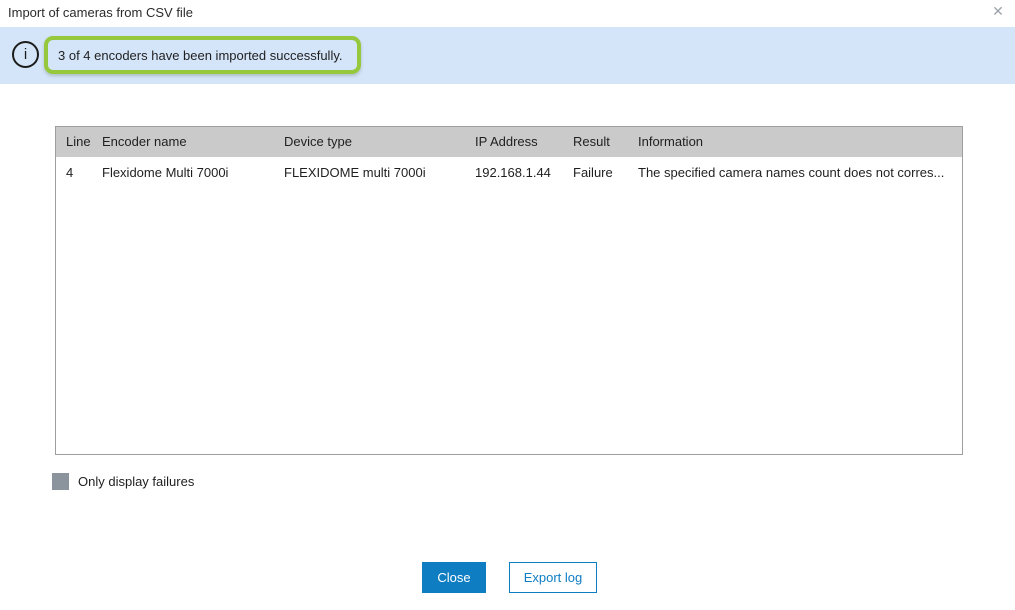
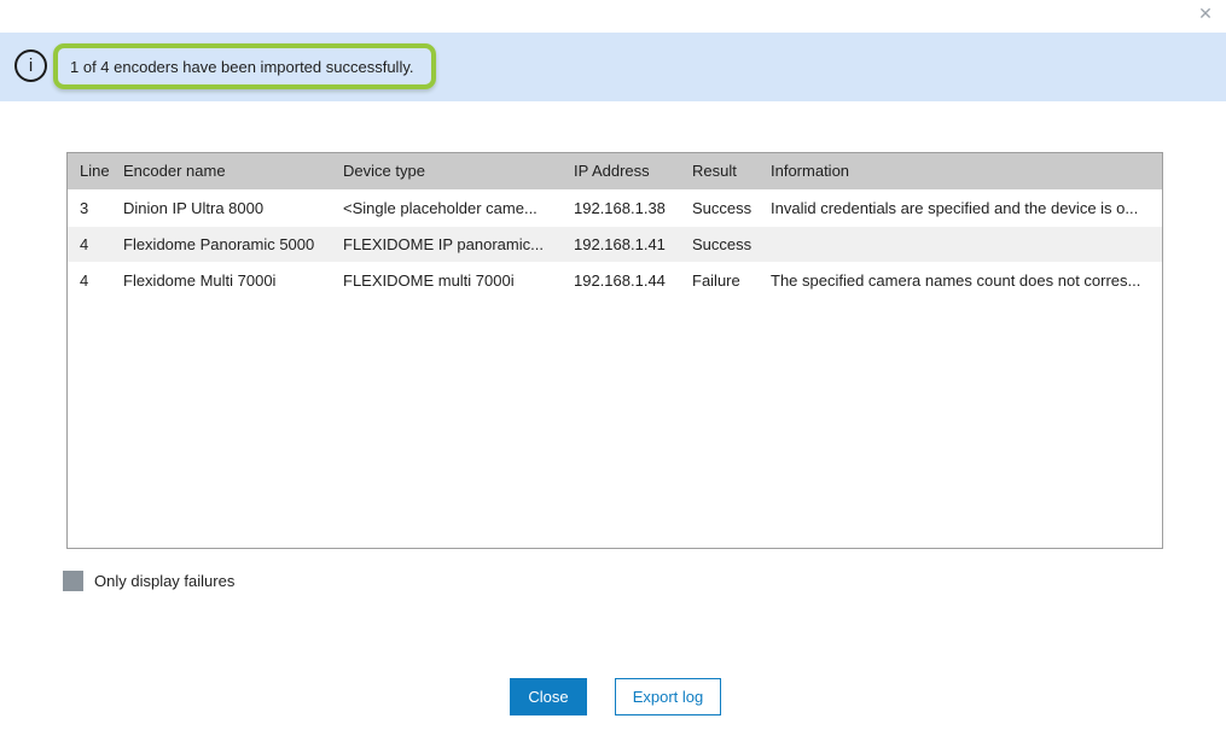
- Import of cameras from CSV file
  ✕
  i
- 3 of 4 encoders have been imported successfully.
+ 1 of 4 encoders have been imported successfully.
  Line	Encoder name	Device type	IP Address	Result	Information
+ 3	Dinion IP Ultra 8000	<Single placeholder came...	192.168.1.38	Success	Invalid credentials are specified and the device is o...
+ 4	Flexidome Panoramic 5000	FLEXIDOME IP panoramic...	192.168.1.41	Success
  4	Flexidome Multi 7000i	FLEXIDOME multi 7000i	192.168.1.44	Failure	The specified camera names count does not corres...
  Only display failures
  Close
  Export log
